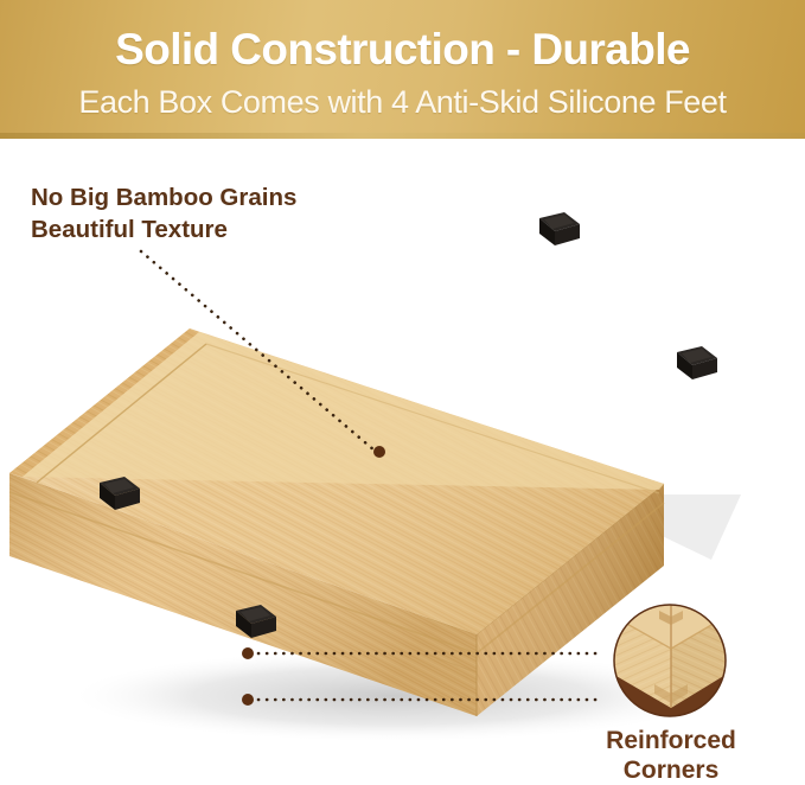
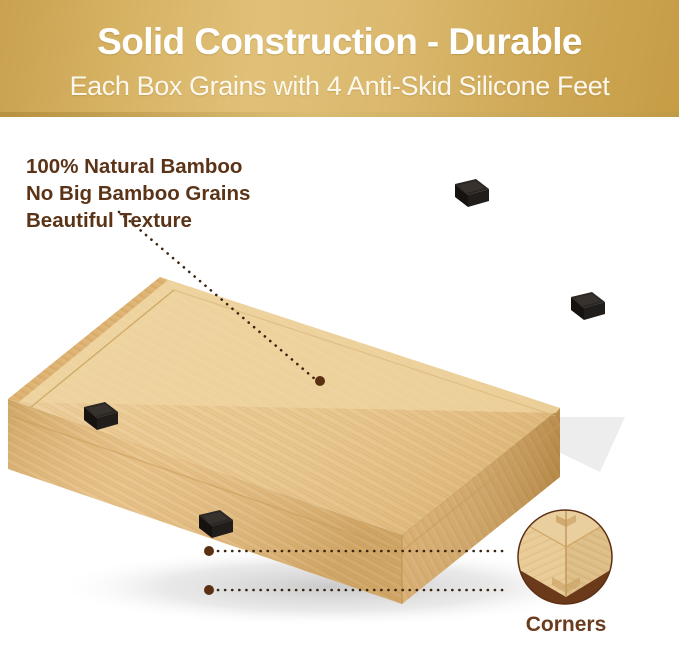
  Solid Construction - Durable
- Each Box Comes with 4 Anti-Skid Silicone Feet
+ Each Box Grains with 4 Anti-Skid Silicone Feet
+ 100% Natural Bamboo
  No Big Bamboo Grains
  Beautiful Texture
- Reinforced
  Corners
